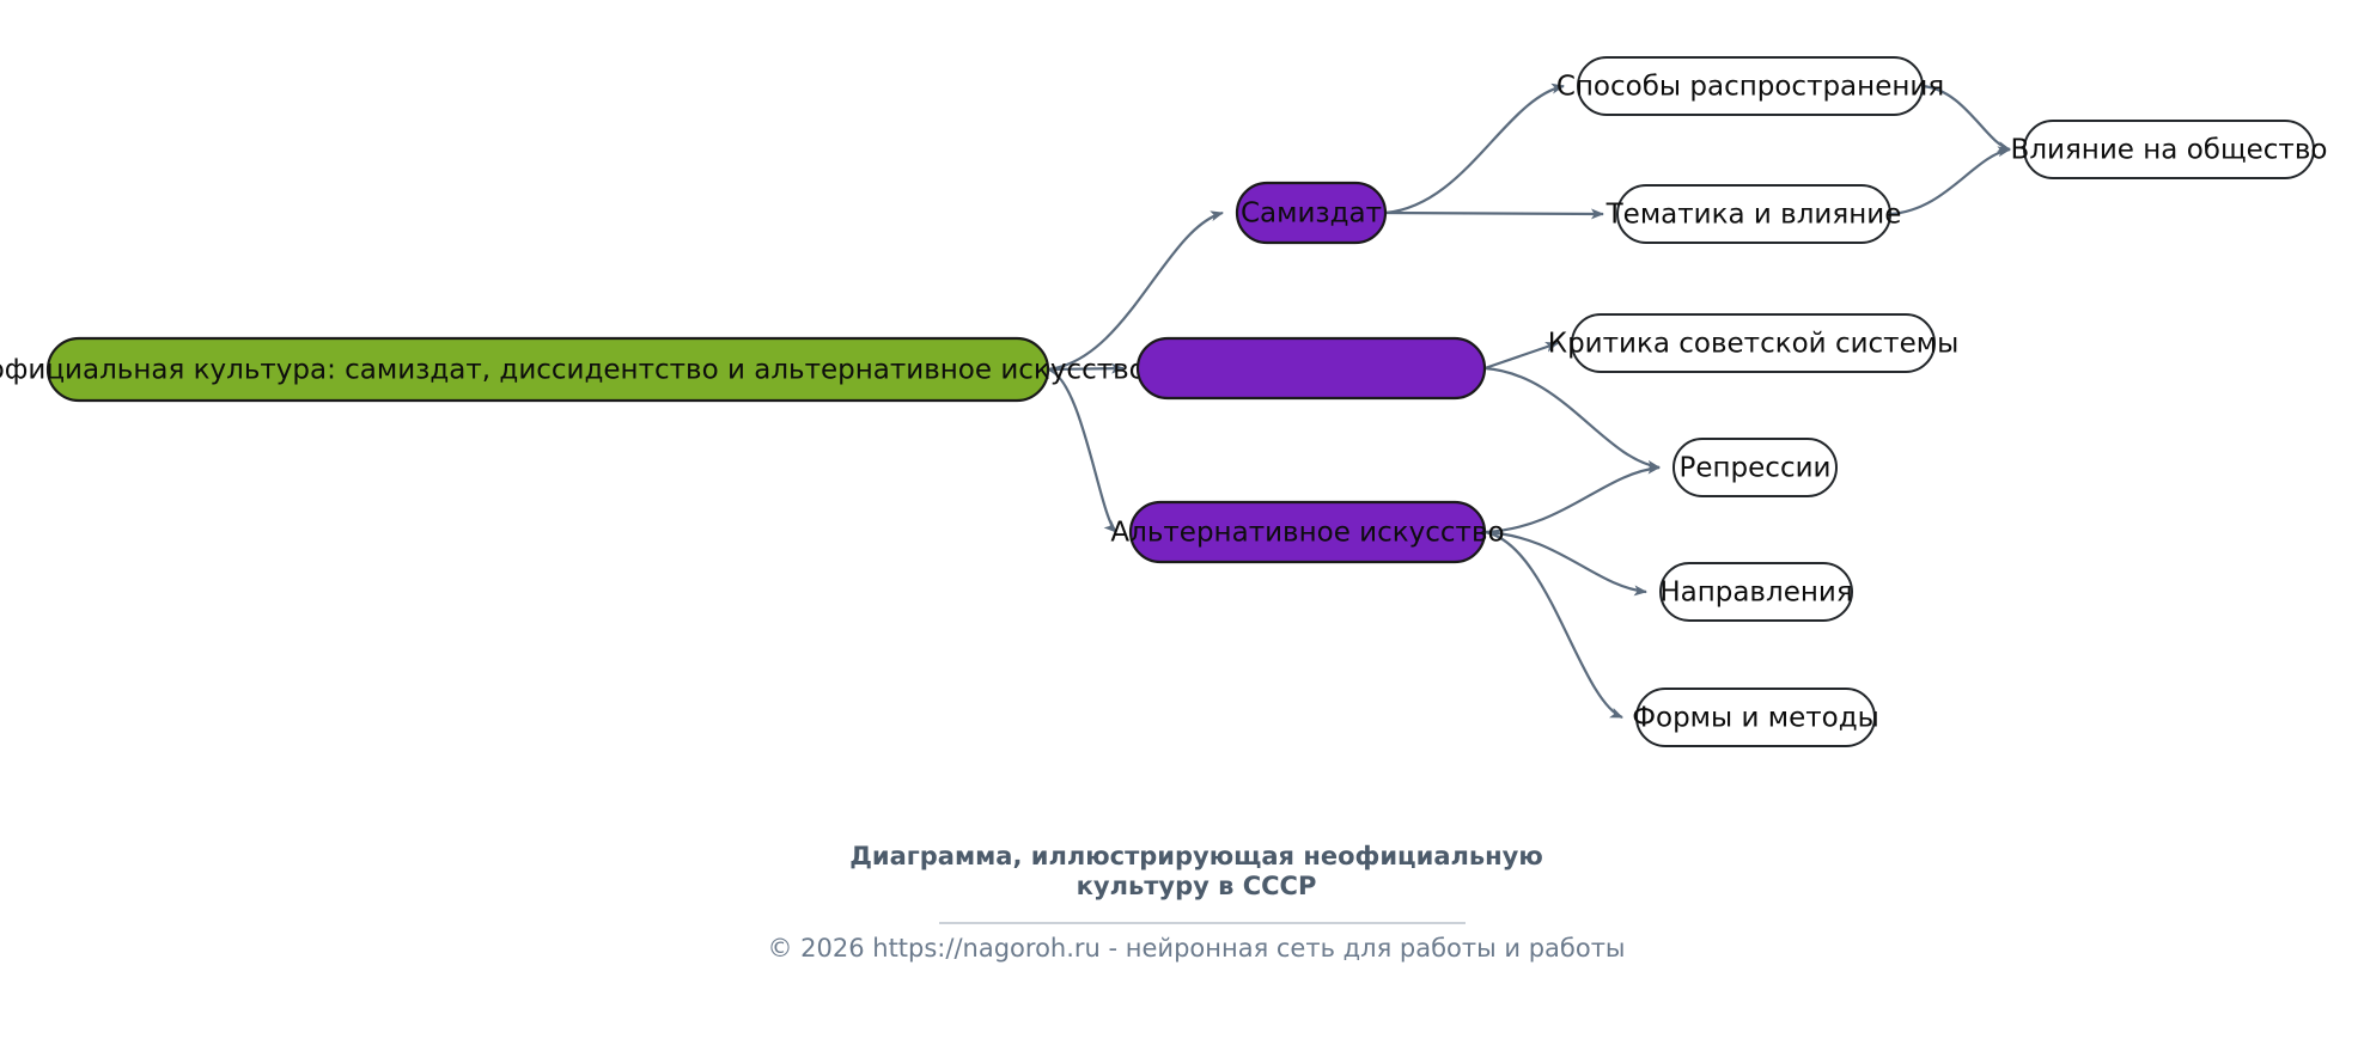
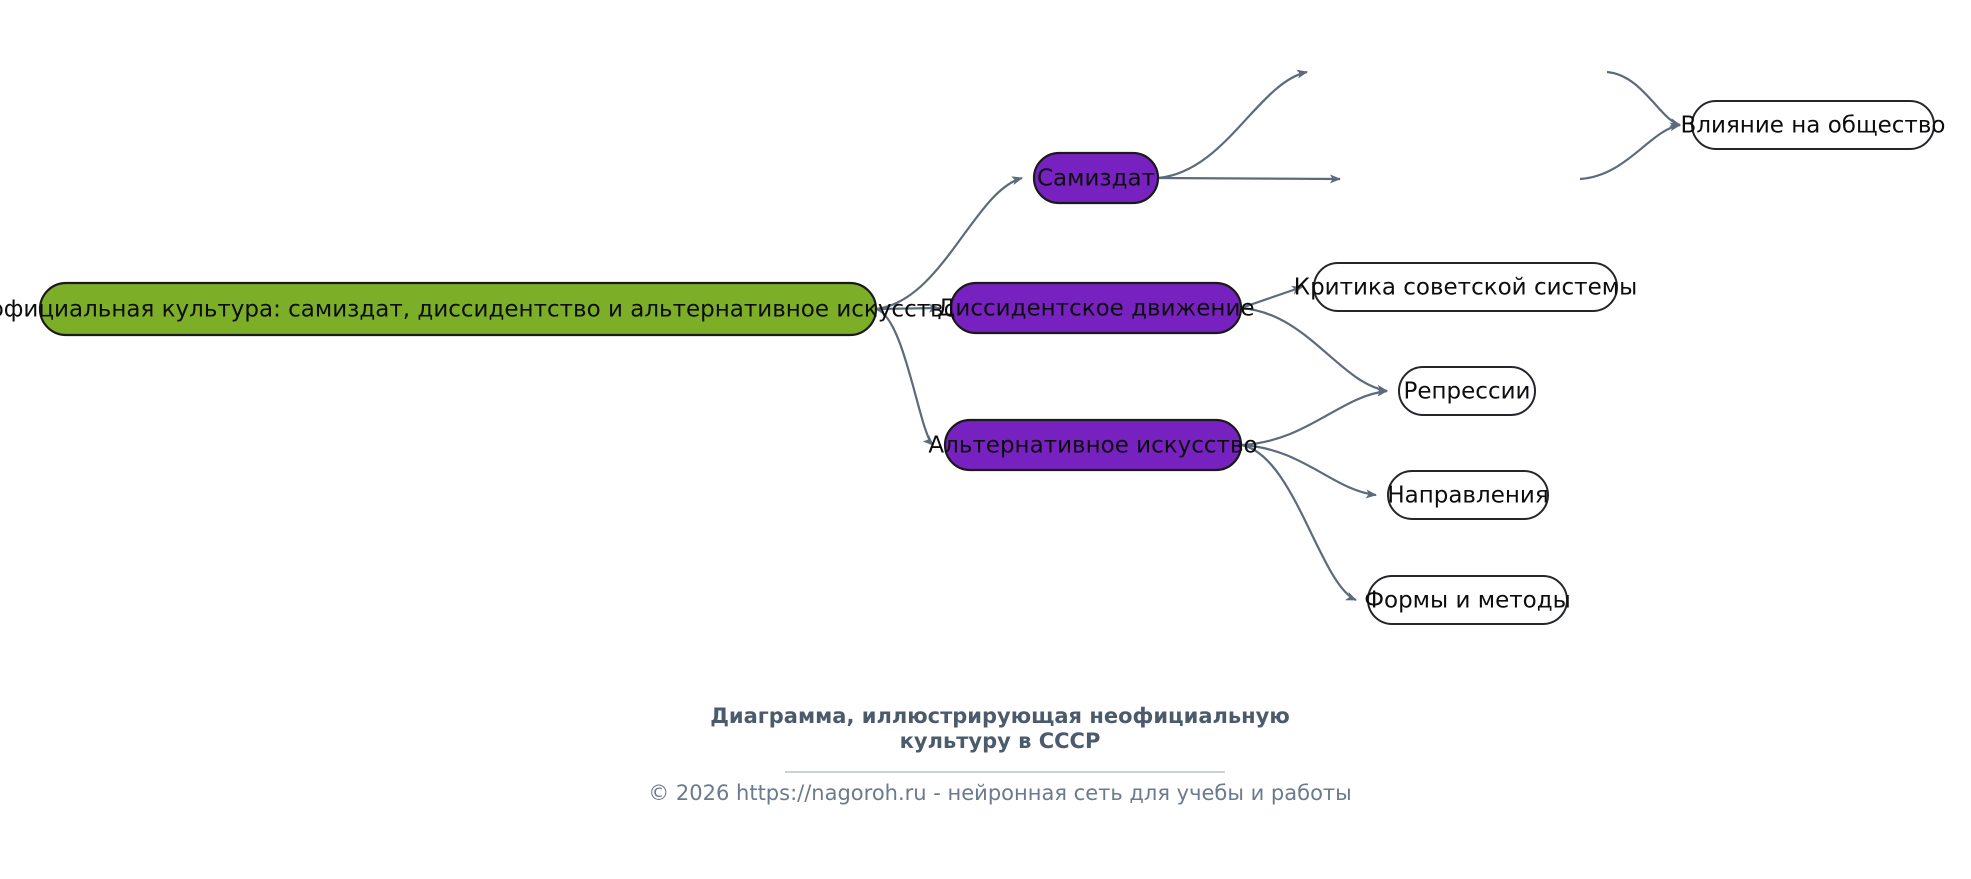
  фициальная культура: самиздат, диссидентство и альтернативное искусств
  Самиздат
+ Диссидентское движение
  Альтернативное искусство
- Способы распространения
- Тематика и влияние
  Влияние на общество
  Критика советской системы
  Репрессии
  Направления
  Формы и методы
  Диаграмма, иллюстрирующая неофициальную
  культуру в СССР
- © 2026 https://nagoroh.ru - нейронная сеть для работы и работы
+ © 2026 https://nagoroh.ru - нейронная сеть для учебы и работы
